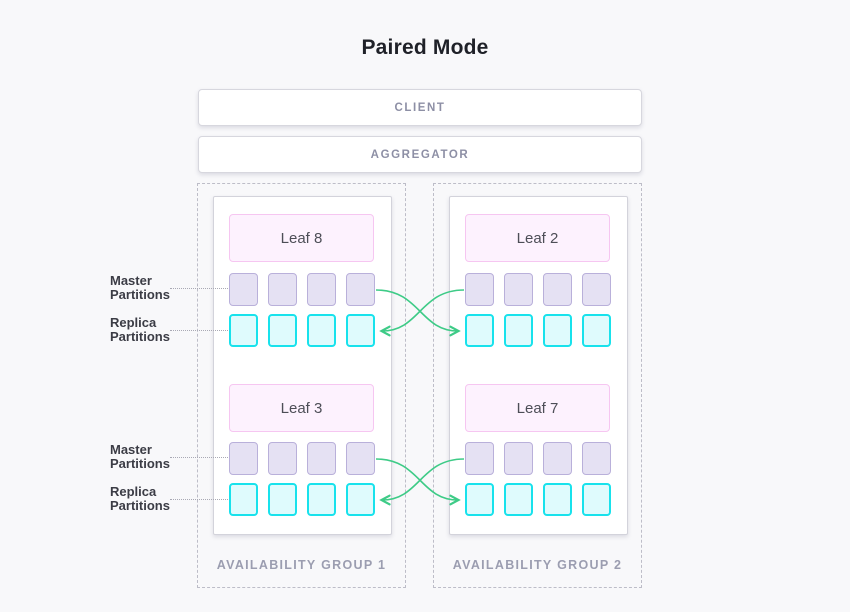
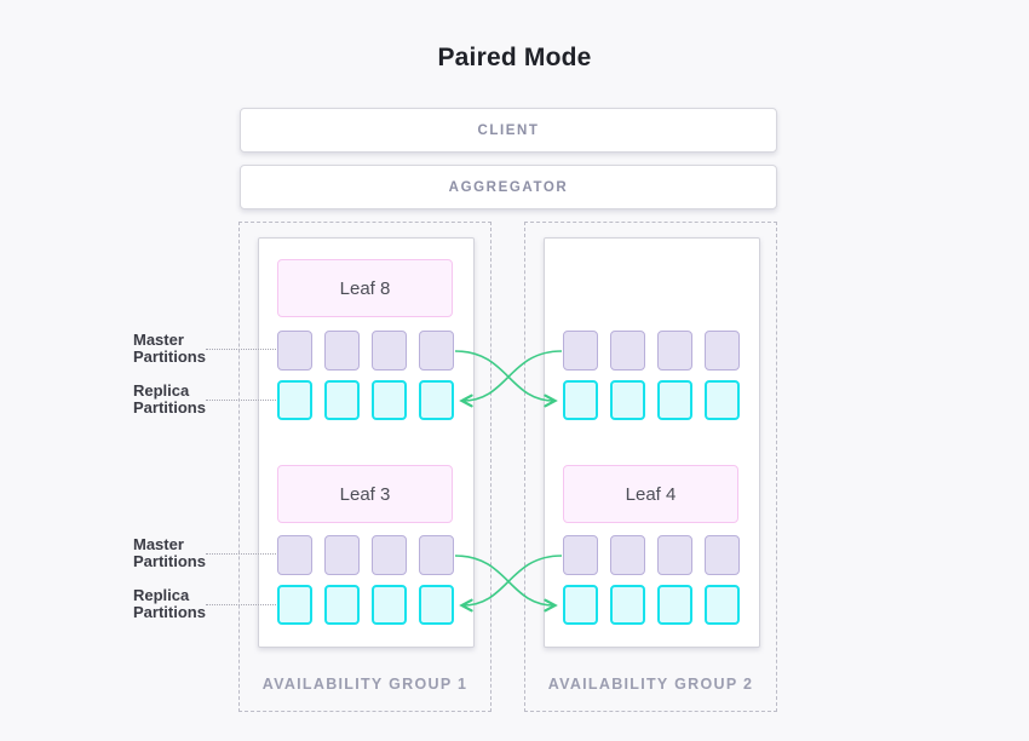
  Paired Mode
  CLIENT
  AGGREGATOR
  Leaf 8
  Leaf 3
  AVAILABILITY GROUP 1
- Leaf 2
- Leaf 7
+ Leaf 4
  AVAILABILITY GROUP 2
  Master Partitions
  Replica Partitions
  Master Partitions
  Replica Partitions
